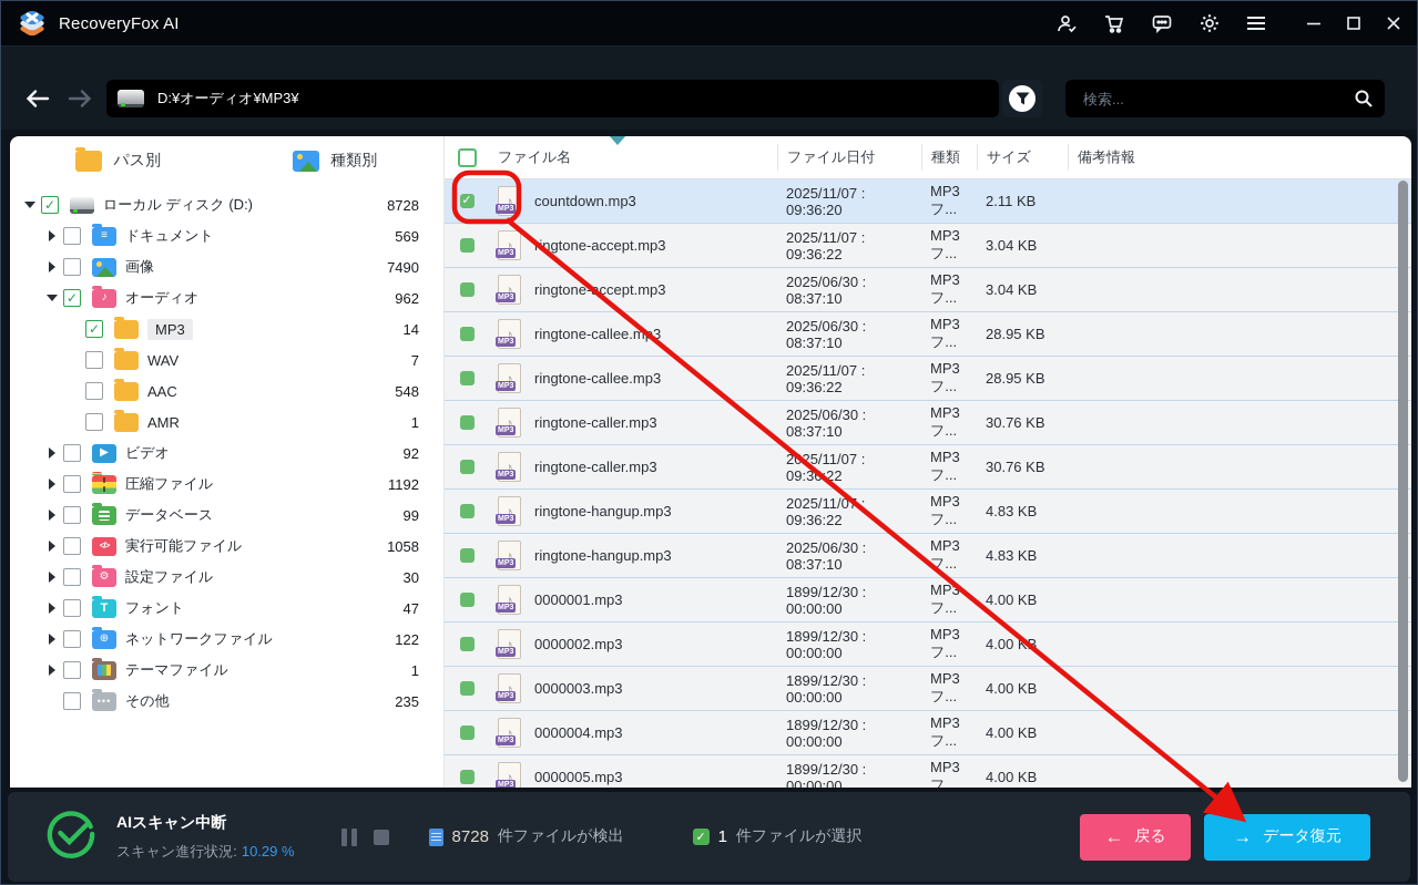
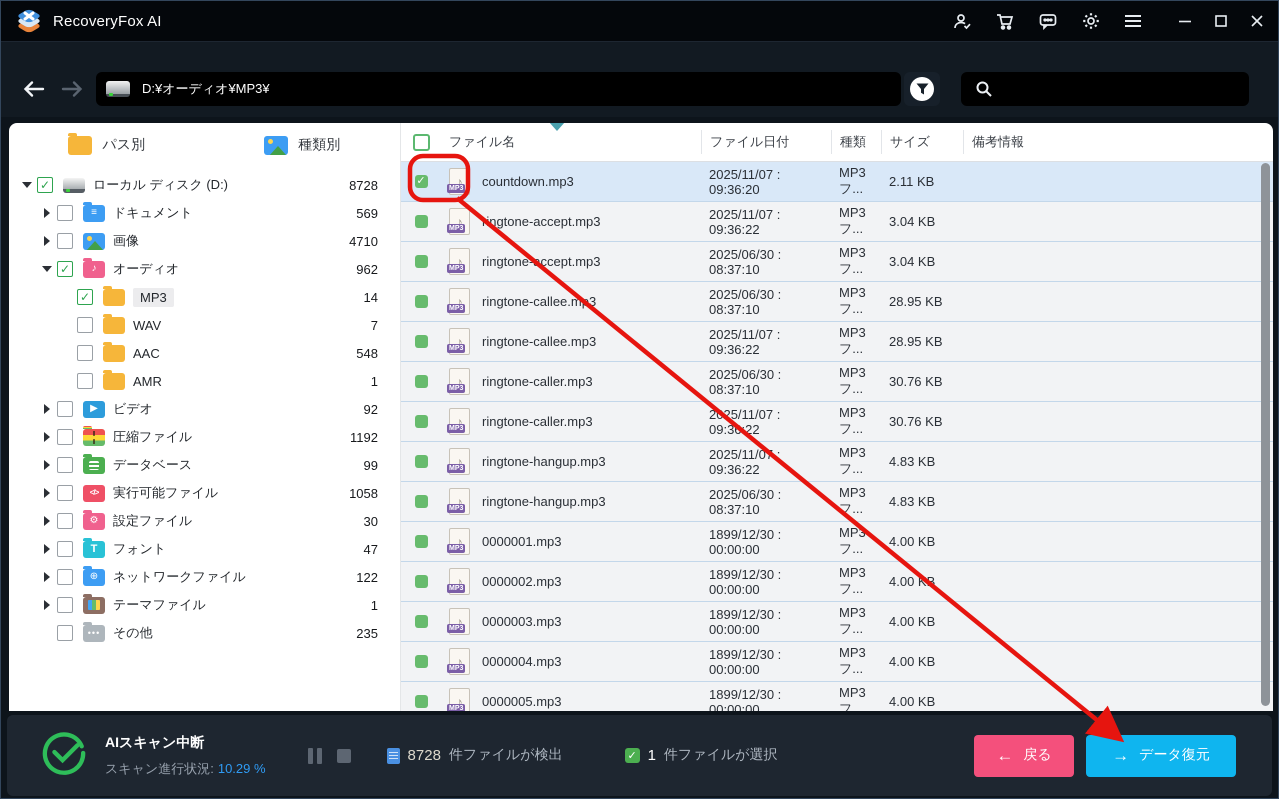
  RecoveryFox AI
  D:¥オーディオ¥MP3¥
- 検索...
  パス別
  種類別
  ✓
  ローカル ディスク (D:)
  8728
  ≡
  ドキュメント
  569
  画像
- 7490
+ 4710
  ✓
  ♪
  オーディオ
  962
  ✓
  MP3
  14
  WAV
  7
  AAC
  548
  AMR
  1
  ▶
  ビデオ
  92
  圧縮ファイル
  1192
  データベース
  99
  </>
  実行可能ファイル
  1058
  ⚙
  設定ファイル
  30
  T
  フォント
  47
  ⊕
  ネットワークファイル
  122
  テーマファイル
  1
  •••
  その他
  235
  ファイル名
  ファイル日付
  種類
  サイズ
  備考情報
  ✓
  ♪
  countdown.mp3
  2025/11/07 : 09:36:20
  MP3 フ...
  2.11 KB
  ♪
  ngtone-accept.mp3
  2025/11/07 : 09:36:22
  MP3 フ...
  3.04 KB
  ♪
  ringtone-ccept.mp3
  2025/06/30 : 08:37:10
  MP3 フ...
  3.04 KB
  ♪
  ringtone-callee.m3
  2025/06/30 : 08:37:10
  MP3 フ...
  28.95 KB
  ♪
  ringtone-callee.mp3
  2025/11/07 : 09:36:22
  MP3 フ...
  28.95 KB
  ♪
  ringtone-caller.mp3
  2025/06/30 : 08:37:10
  MP3 フ...
  30.76 KB
  ♪
  ringtone-caller.mp3
  225/11/07 : 09:322
  MP3 フ...
  30.76 KB
  ♪
  ringtone-hangup.mp3
  2025/11/0 : 09:36:22
  MP3 フ...
  4.83 KB
  ♪
  ringtone-hangup.mp3
  2025/06/30 : 08:37:10
  MP3 フ...
  4.83 KB
  ♪
  0000001.mp3
  1899/12/30 : 00:00:00
  MP3 フ...
  4.00 KB
  ♪
  0000002.mp3
  1899/12/30 : 00:00:00
  MP3 フ...
  4.00 KB
  ♪
  0000003.mp3
  1899/12/30 : 00:00:00
  MP3 フ...
  4.00 KB
  ♪
  0000004.mp3
  1899/12/30 : 00:00:00
  MP3 フ...
  4.00 KB
  ♪
  0000005.mp3
  1899/12/30 : 00:00:00
  MP3 フ...
  4.00 KB
  AIスキャン中断
  スキャン進行状況: 10.29 %
  8728
  件ファイルが検出
  ✓
  1
  件ファイルが選択
  ←
  戻る
  →
  データ復元
